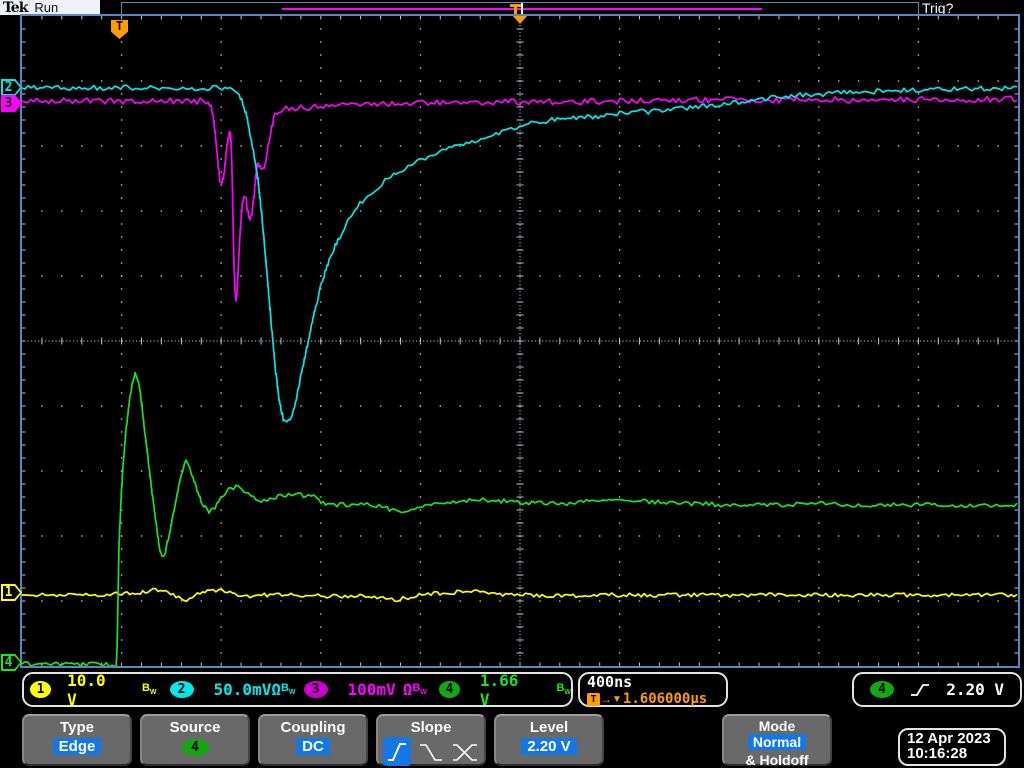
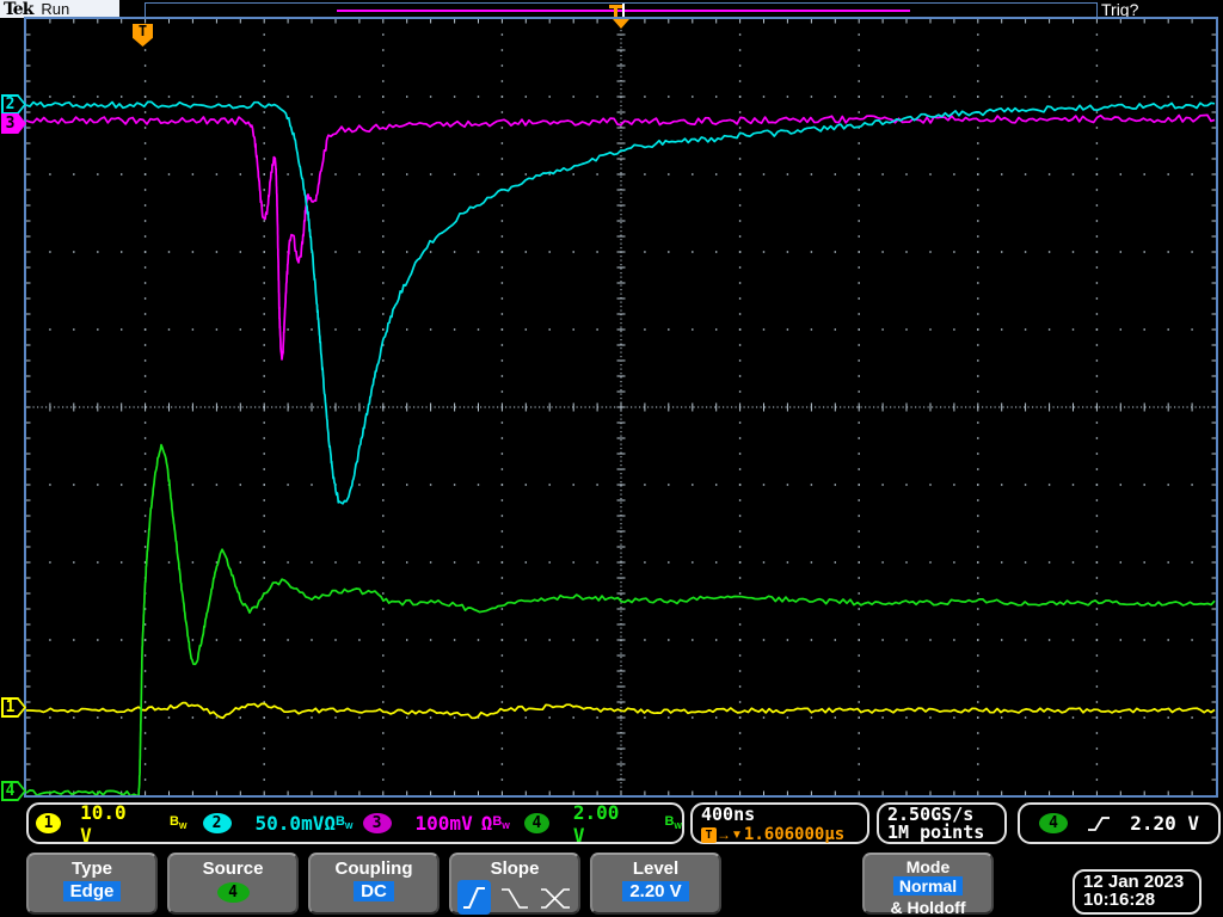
  Tek
  Run
  Trig?
  T
  2
  3
  1
  4
  1
  10.0 V
  2
  50.0mV
  Ω
  3
  100mV
  Ω
  4
- 1.66 V
+ 2.00 V
  400ns
  T
  →
  ▼
  1.606000µs
+ 2.50GS/s
+ 1M points
  4
  2.20 V
  Type
  Edge
  Source
  4
  Coupling
  DC
  Slope
  Level
  2.20 V
  Mode
  Normal
  & Holdoff
- 12 Apr 2023
+ 12 Jan 2023
  10:16:28
